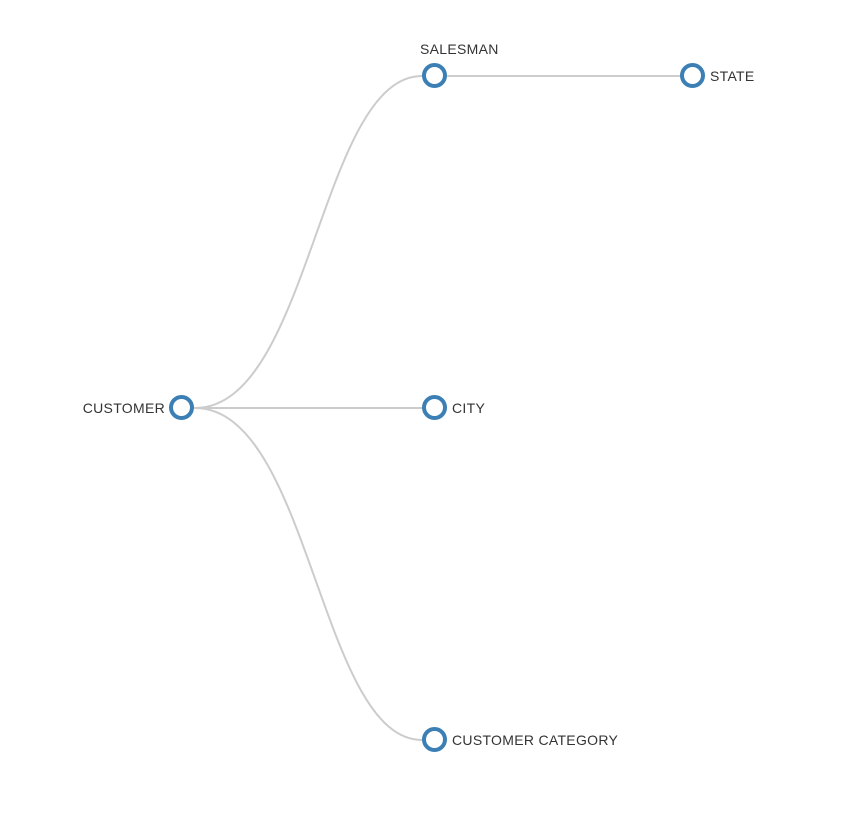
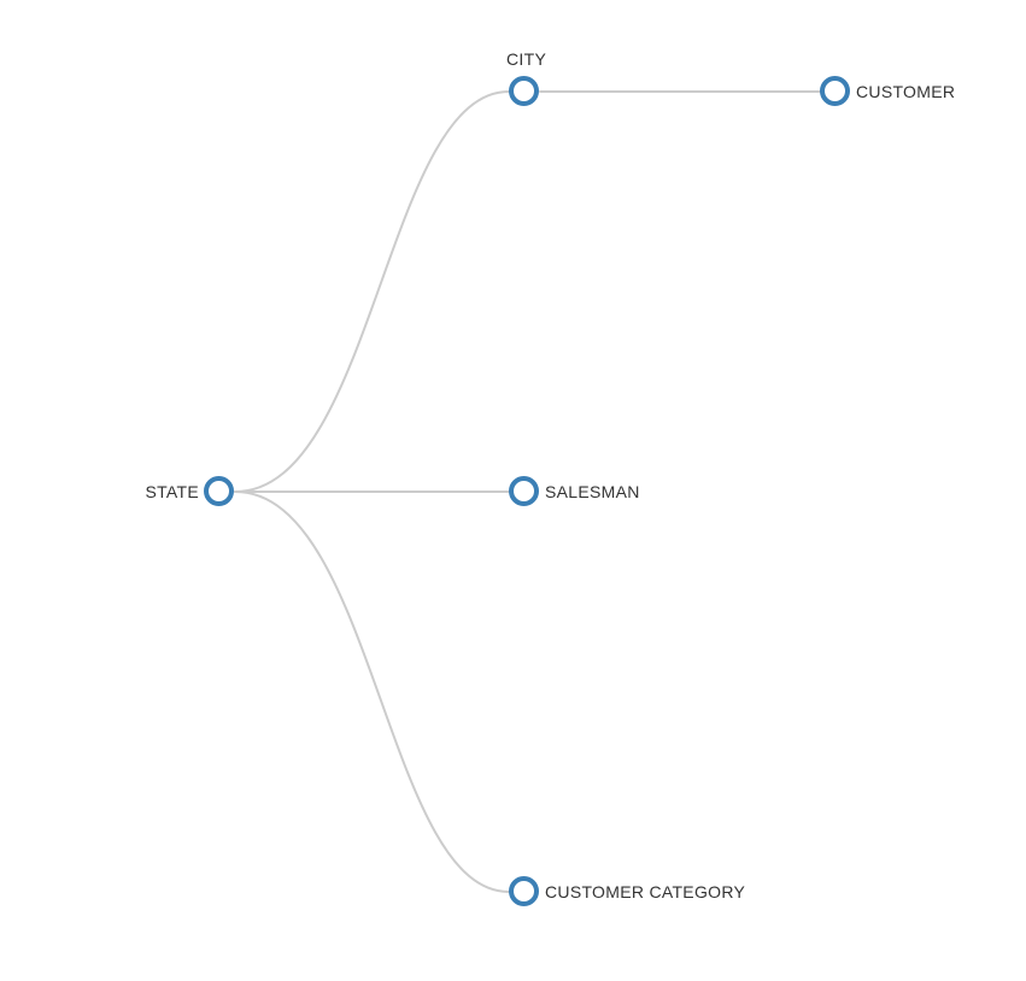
- CUSTOMER
+ STATE
- SALESMAN
+ CITY
- STATE
+ CUSTOMER
- CITY
+ SALESMAN
  CUSTOMER CATEGORY
